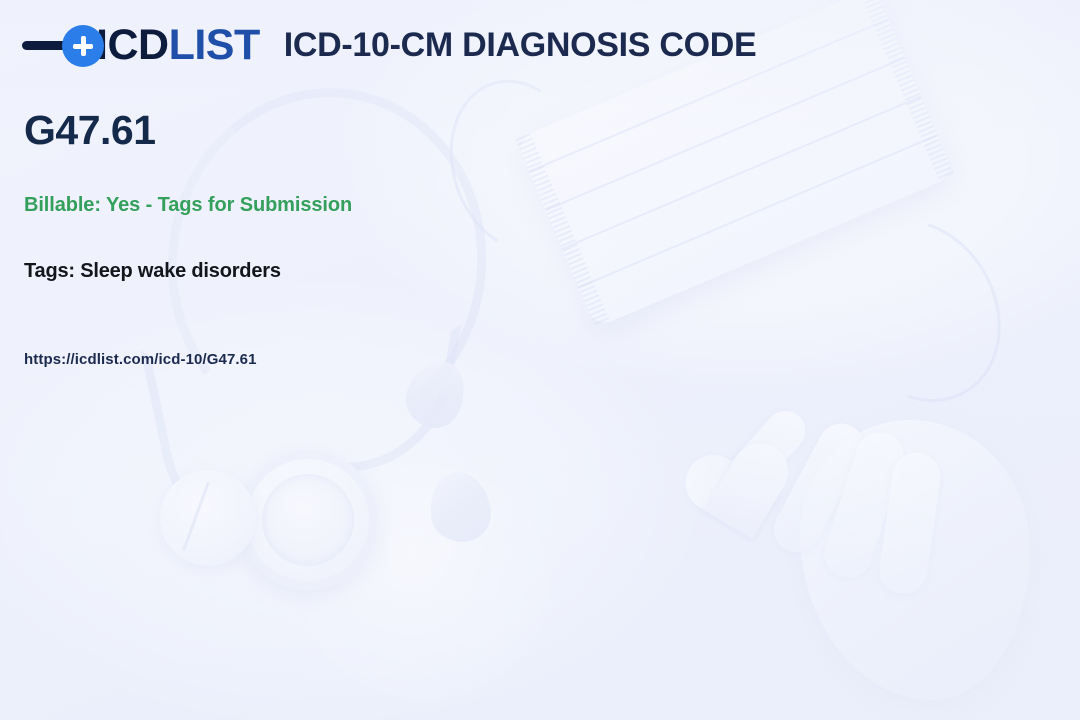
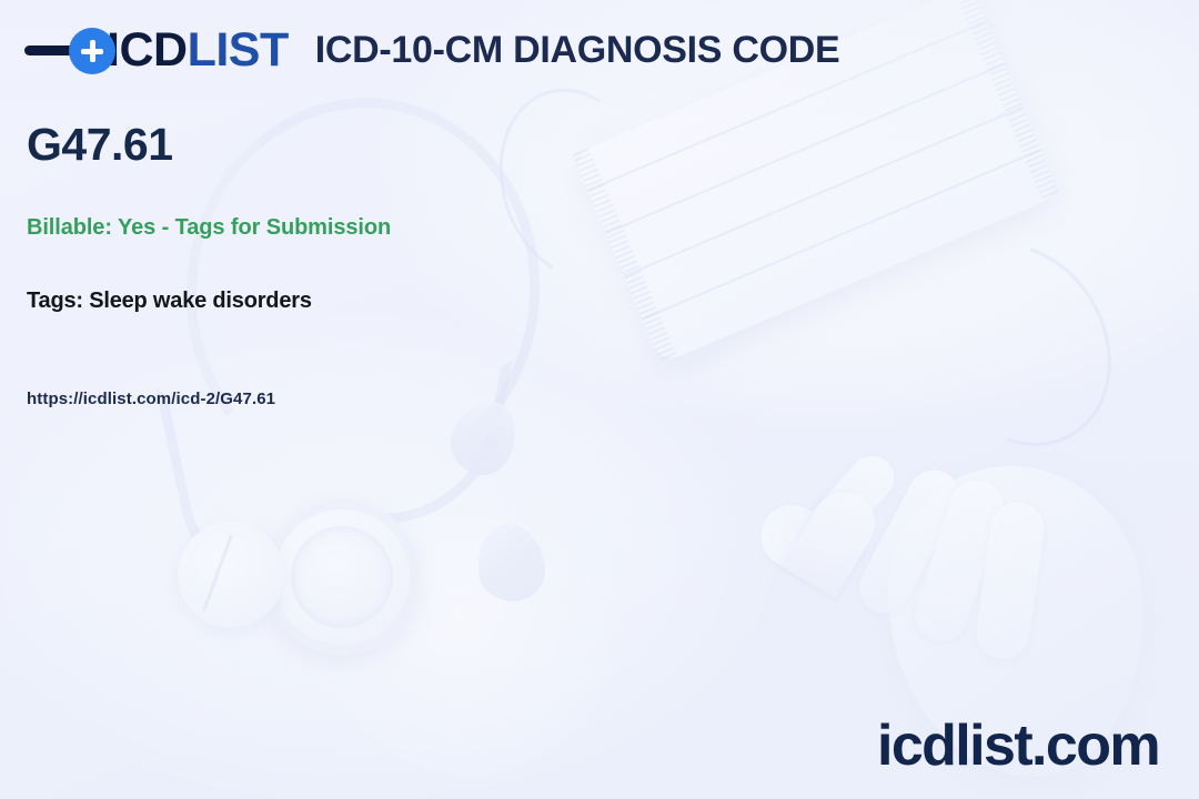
  CDLIST
  ICD-10-CM DIAGNOSIS CODE
  G47.61
  Billable: Yes - Tags for Submission
  Tags: Sleep wake disorders
- https://icdlist.com/icd-10/G47.61
+ https://icdlist.com/icd-2/G47.61
+ icdlist.com
